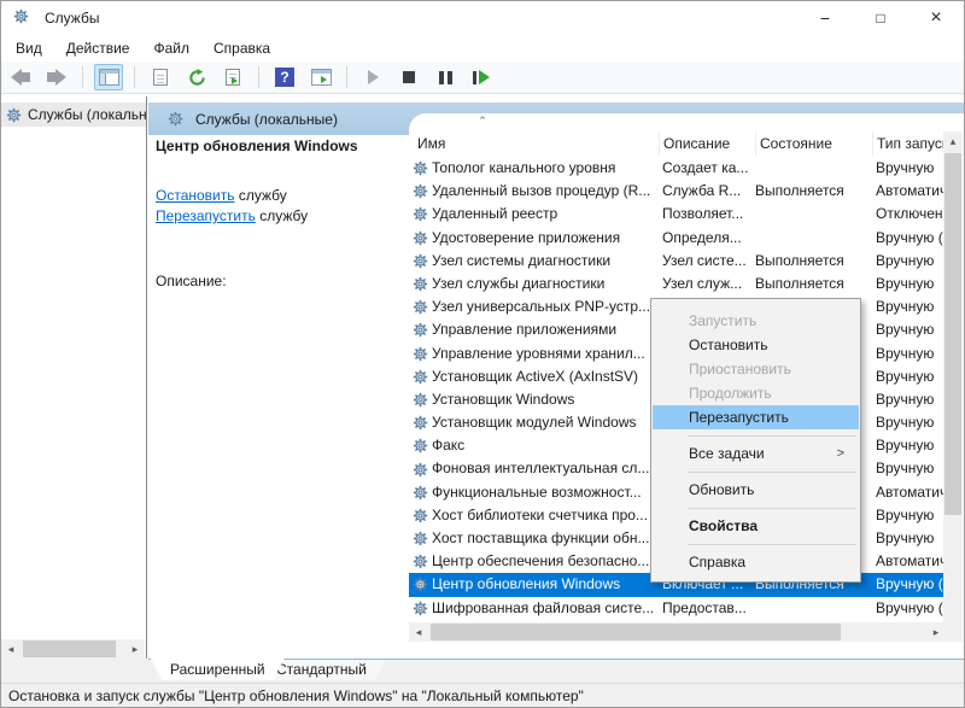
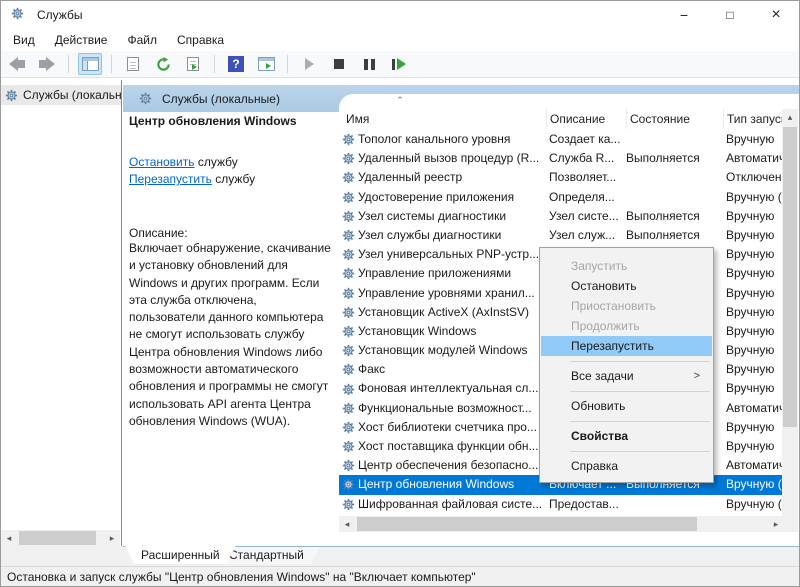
  Службы
  −
  □
  ×
  Вид
  Действие
  Файл
  Справка
  ?
  Службы (локальн
  ◂
  ▸
  Службы (локальные)
  Центр обновления Windows
  Остановить службу
  Перезапустить службу
  Описание:
+ Включает обнаружение, скачивание и установку обновлений для Windows и других программ. Если эта служба отключена, пользователи данного компьютера не смогут использовать службу Центра обновления Windows либо возможности автоматического обновления и программы не смогут использовать API агента Центра обновления Windows (WUA).
  ˆ
  Имя
  Описание
  Состояние
  Тип запус
  Тополог канального уровня
  Создает ка...
  Вручную
  Удаленный вызов процедур (R...
  Служба R...
  Выполняется
  Автомати
  Удаленный реестр
  Позволяет...
  Отключен
  Удостоверение приложения
  Определя...
  Вручную (
  Узел системы диагностики
  Узел систе...
  Выполняется
  Вручную
  Узел службы диагностики
  Узел служ...
  Выполняется
  Вручную
  Узел универсальных PNP-устр...
  Вручную
  Управление приложениями
  Вручную
  Управление уровнями хранил...
  Вручную
  Установщик ActiveX (AxInstSV)
  Вручную
  Установщик Windows
  Вручную
  Установщик модулей Windows
  Вручную
  Факс
  Вручную
  Фоновая интеллектуальная сл...
  Вручную
  Функциональные возможност...
  Автомати
  Хост библиотеки счетчика про...
  Вручную
  Хост поставщика функции обн...
  Вручную
  Центр обеспечения безопасно...
  Автомати
  Центр обновления Windows
  Включает ...
  Выполняется
  Вручную (
  Шифрованная файловая систе...
  Предостав...
  Вручную (
  ▴
  ◂
  ▸
  Запустить
  Остановить
  Приостановить
  Продолжить
  Перезапустить
  Все задачи
  >
  Обновить
  Свойства
  Справка
  Расширенный
  Стандартный
- Остановка и запуск службы "Центр обновления Windows" на "Локальный компьютер"
+ Остановка и запуск службы "Центр обновления Windows" на "Включает компьютер"
